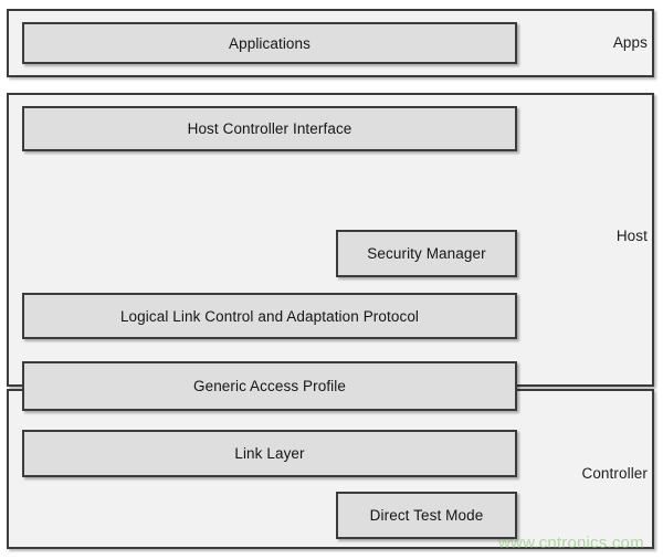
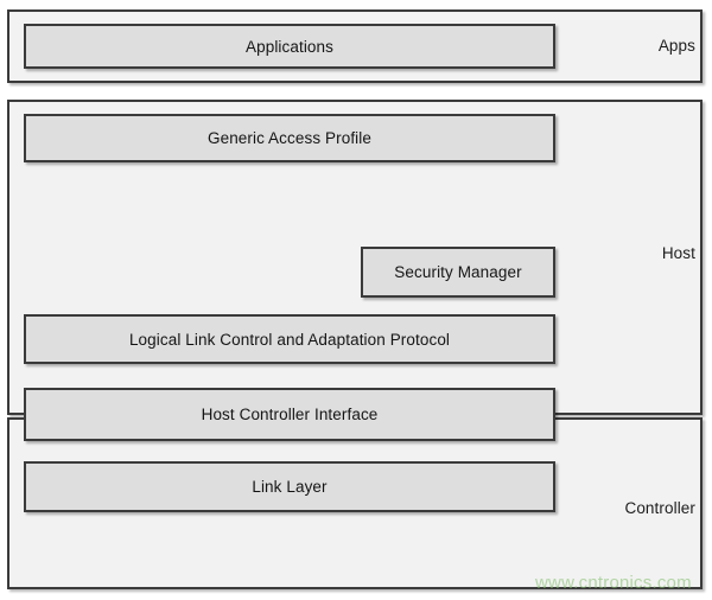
  Apps
  Applications
  Host
- Host Controller Interface
+ Generic Access Profile
  Security Manager
  Logical Link Control and Adaptation Protocol
  Controller
- Generic Access Profile
+ Host Controller Interface
  Link Layer
- Direct Test Mode
  www.cntronics.com
